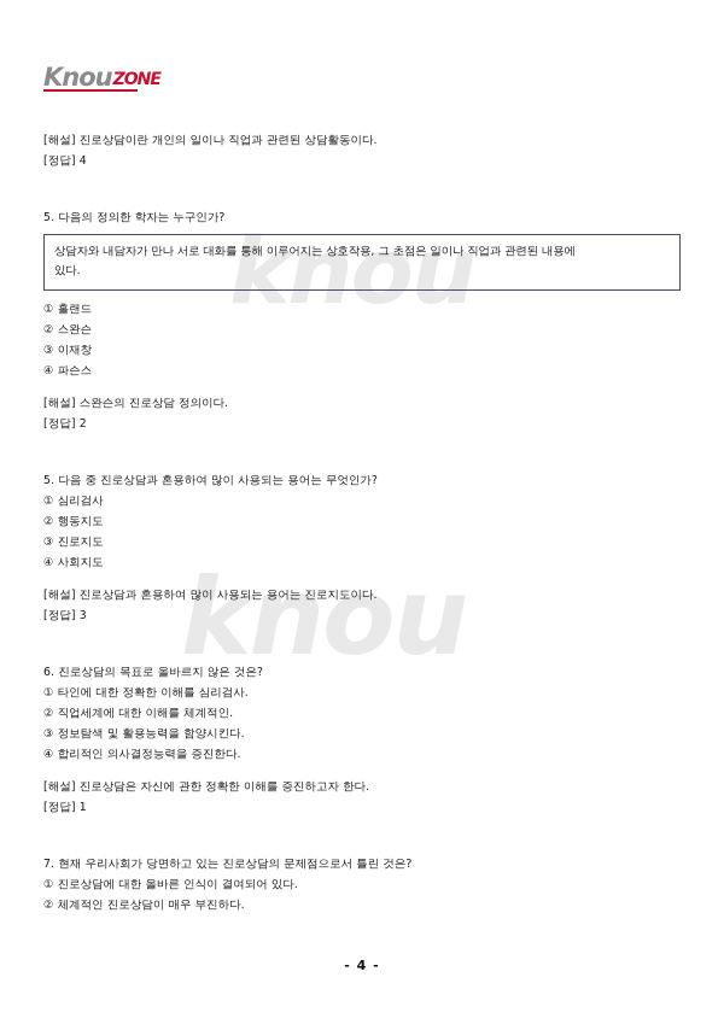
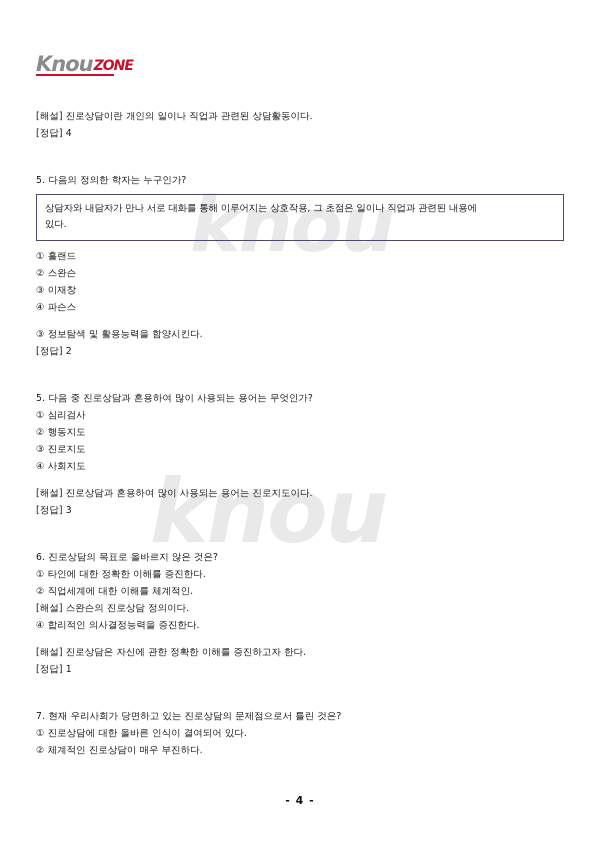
  knou
  knou
  K
  nou
  ZONE
  [해설] 진로상담이란 개인의 일이나 직업과 관련된 상담활동이다.
  [정답] 4
  5. 다음의 정의한 학자는 누구인가?
  상담자와 내담자가 만나 서로 대화를 통해 이루어지는 상호작용, 그 초점은 일이나 직업과 관련된 내용에
  있다.
  ① 홀랜드
  ② 스완슨
  ③ 이재창
  ④ 파슨스
- [해설] 스완슨의 진로상담 정의이다.
+ ③ 정보탐색 및 활용능력을 함양시킨다.
  [정답] 2
  5. 다음 중 진로상담과 혼용하여 많이 사용되는 용어는 무엇인가?
  ① 심리검사
  ② 행동지도
  ③ 진로지도
  ④ 사회지도
  [해설] 진로상담과 혼용하여 많이 사용되는 용어는 진로지도이다.
  [정답] 3
  6. 진로상담의 목표로 올바르지 않은 것은?
- ① 타인에 대한 정확한 이해를 심리검사.
+ ① 타인에 대한 정확한 이해를 증진한다.
  ② 직업세계에 대한 이해를 체계적인.
- ③ 정보탐색 및 활용능력을 함양시킨다.
+ [해설] 스완슨의 진로상담 정의이다.
  ④ 합리적인 의사결정능력을 증진한다.
  [해설] 진로상담은 자신에 관한 정확한 이해를 증진하고자 한다.
  [정답] 1
  7. 현재 우리사회가 당면하고 있는 진로상담의 문제점으로서 틀린 것은?
  ① 진로상담에 대한 올바른 인식이 결여되어 있다.
  ② 체계적인 진로상담이 매우 부진하다.
  - 4 -
